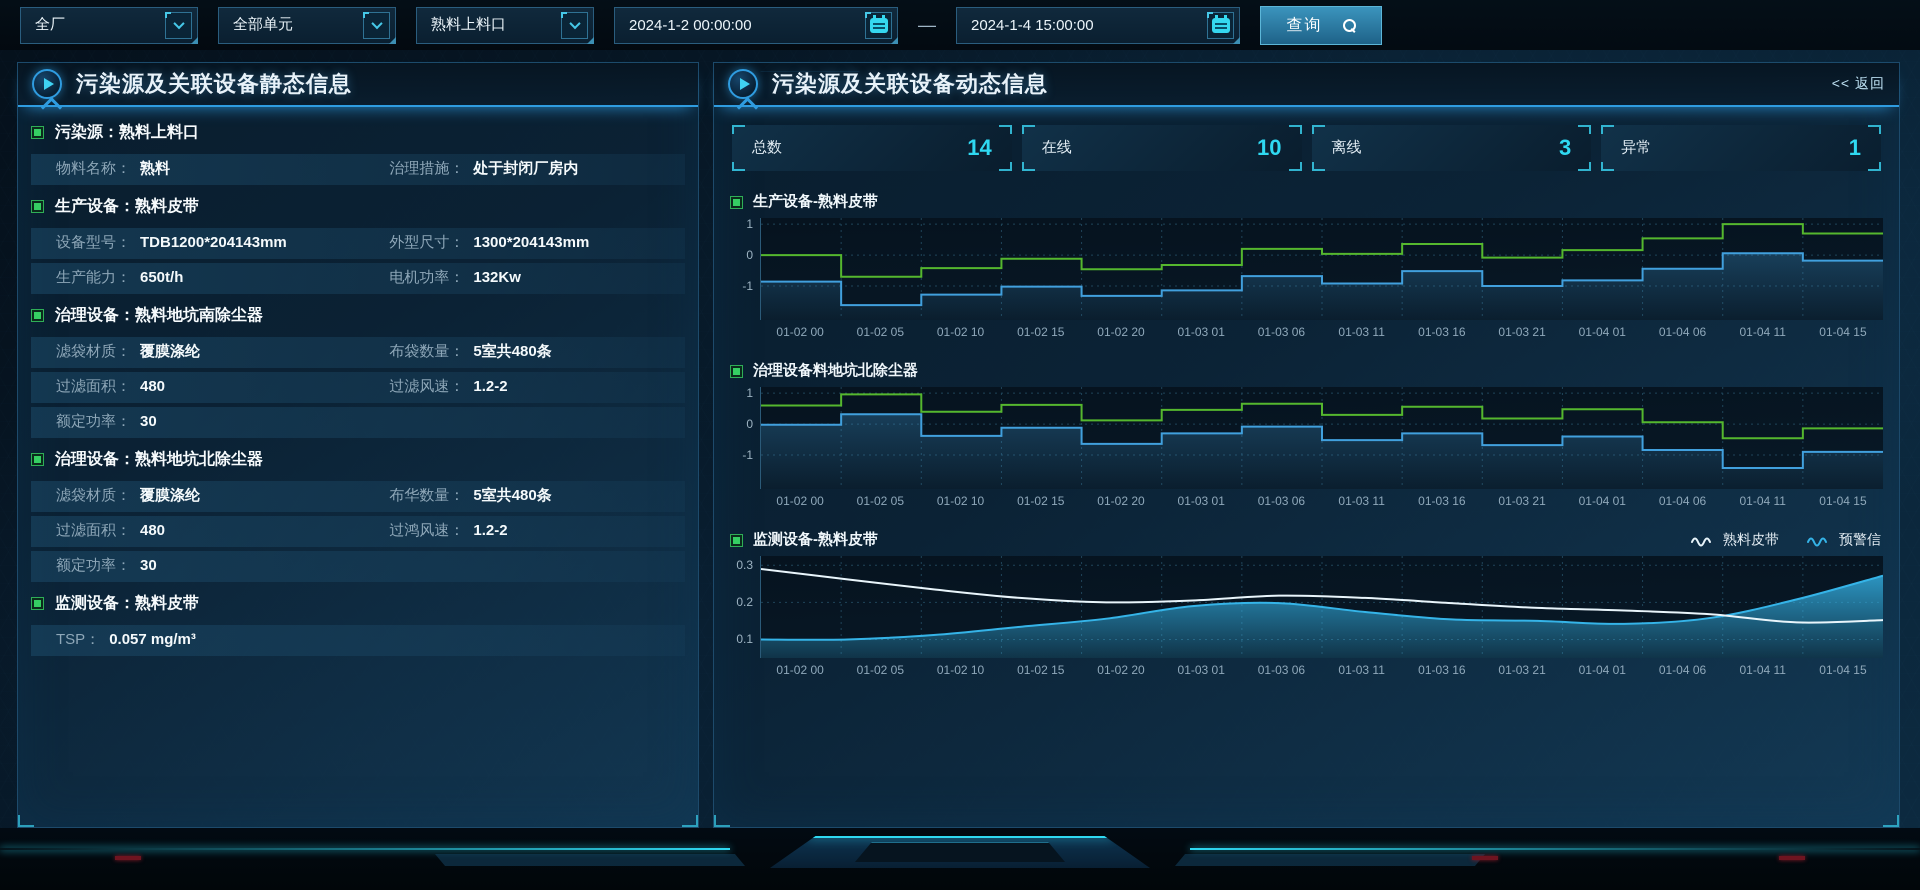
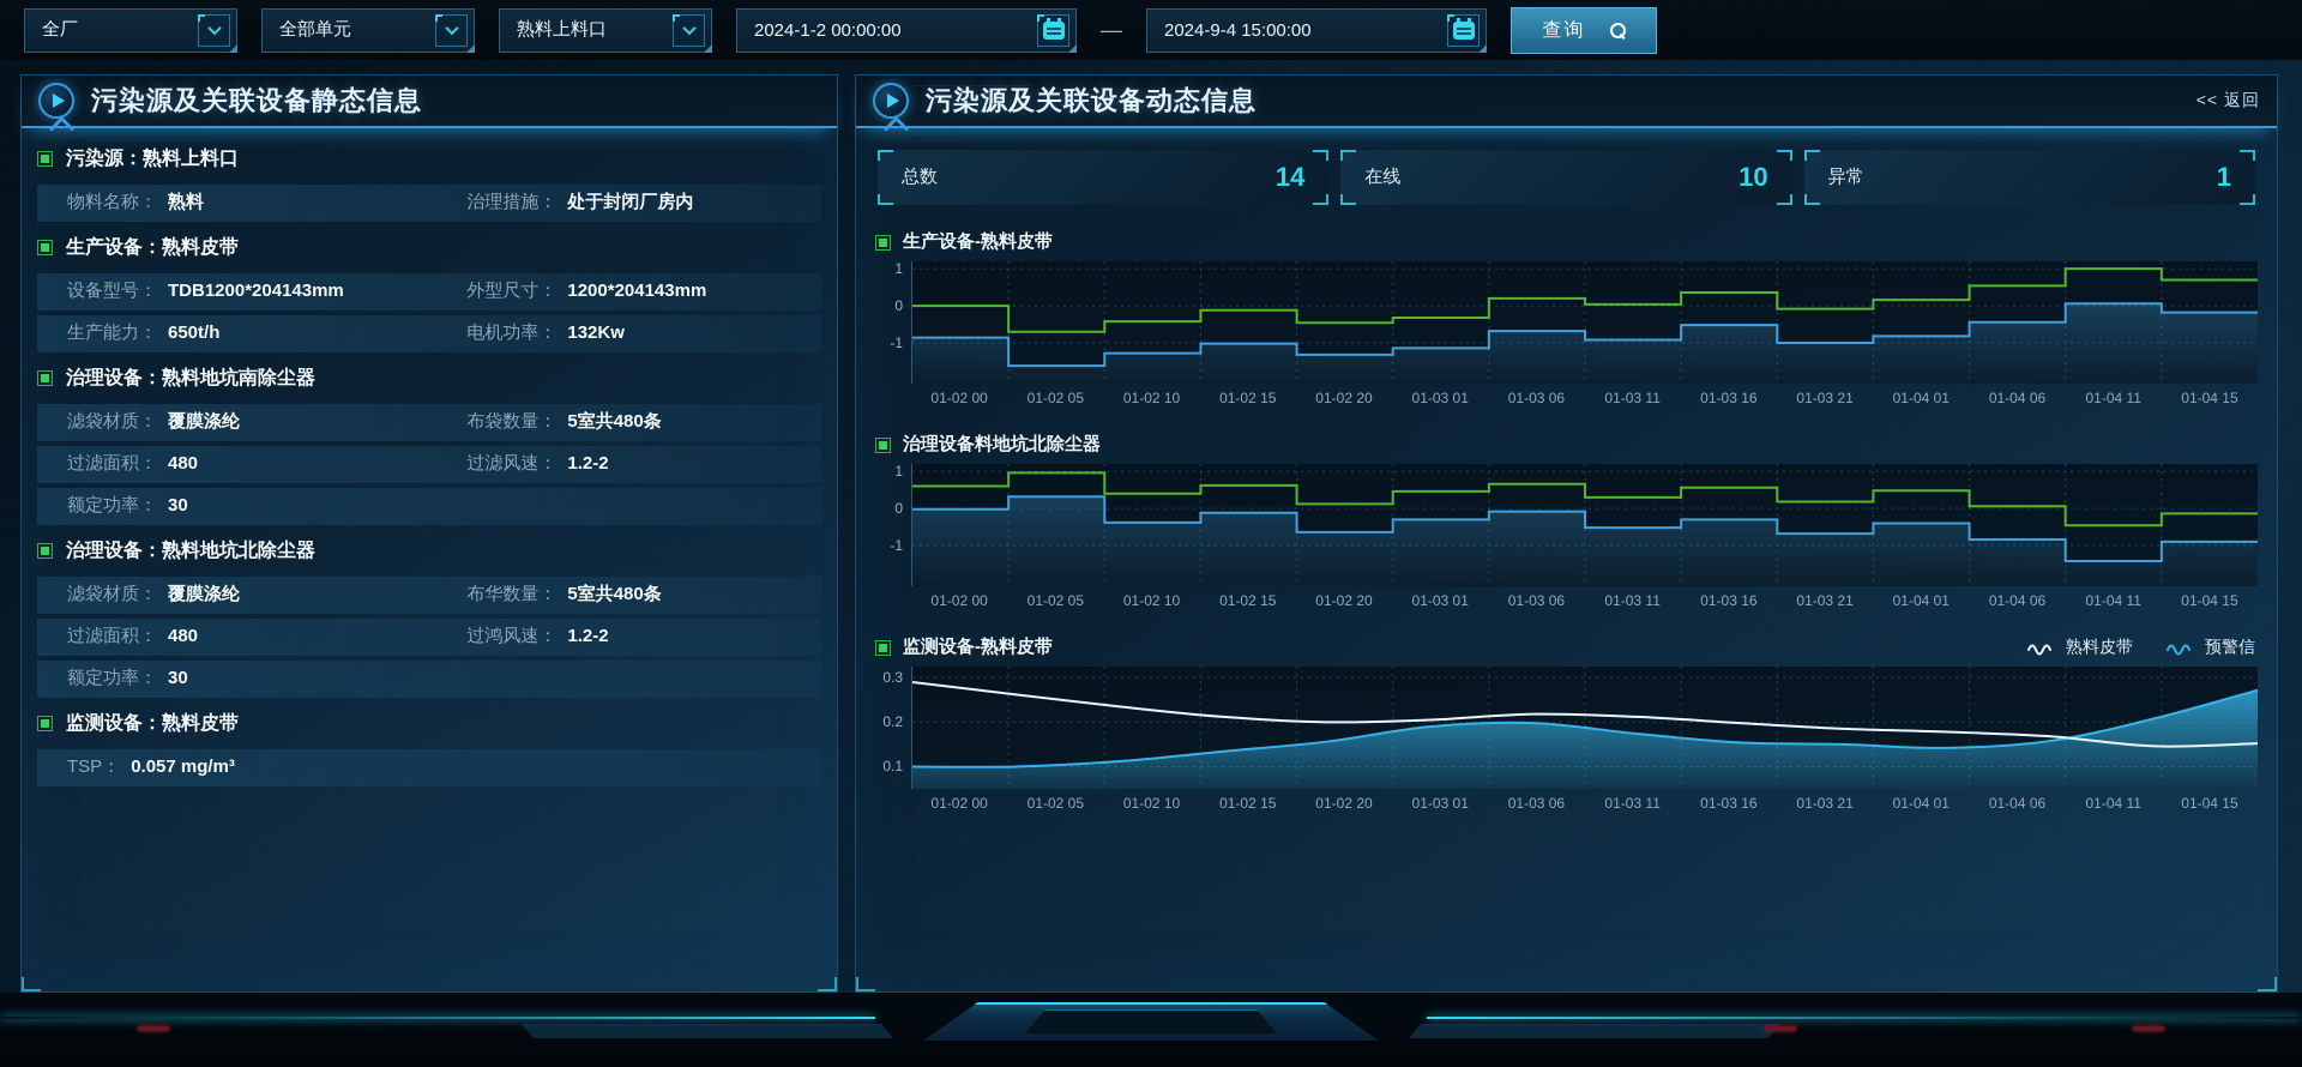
  全厂
  全部单元
  熟料上料口
  2024-1-2 00:00:00
  —
- 2024-1-4 15:00:00
+ 2024-9-4 15:00:00
  查询
  污染源及关联设备静态信息
  污染源：熟料上料口
  物料名称：
  熟料
  治理措施：
  处于封闭厂房内
  生产设备：熟料皮带
  设备型号：
  TDB1200*204143mm
  外型尺寸：
- 1300*204143mm
+ 1200*204143mm
  生产能力：
  650t/h
  电机功率：
  132Kw
  治理设备：熟料地坑南除尘器
  滤袋材质：
  覆膜涤纶
  布袋数量：
  5室共480条
  过滤面积：
  480
  过滤风速：
  1.2-2
  额定功率：
  30
  治理设备：熟料地坑北除尘器
  滤袋材质：
  覆膜涤纶
  布华数量：
  5室共480条
  过滤面积：
  480
  过鸿风速：
  1.2-2
  额定功率：
  30
  监测设备：熟料皮带
  TSP：
  0.057 mg/m³
  污染源及关联设备动态信息
  << 返回
  总数
  14
  在线
  10
- 离线
- 3
  异常
  1
  生产设备-熟料皮带
  1
  0
  -1
  01-02 00
  01-02 05
  01-02 10
  01-02 15
  01-02 20
  01-03 01
  01-03 06
  01-03 11
  01-03 16
  01-03 21
  01-04 01
  01-04 06
  01-04 11
  01-04 15
  治理设备料地坑北除尘器
  1
  0
  -1
  01-02 00
  01-02 05
  01-02 10
  01-02 15
  01-02 20
  01-03 01
  01-03 06
  01-03 11
  01-03 16
  01-03 21
  01-04 01
  01-04 06
  01-04 11
  01-04 15
  监测设备-熟料皮带
  熟料皮带
  预警信
  0.3
  0.2
  0.1
  01-02 00
  01-02 05
  01-02 10
  01-02 15
  01-02 20
  01-03 01
  01-03 06
  01-03 11
  01-03 16
  01-03 21
  01-04 01
  01-04 06
  01-04 11
  01-04 15
